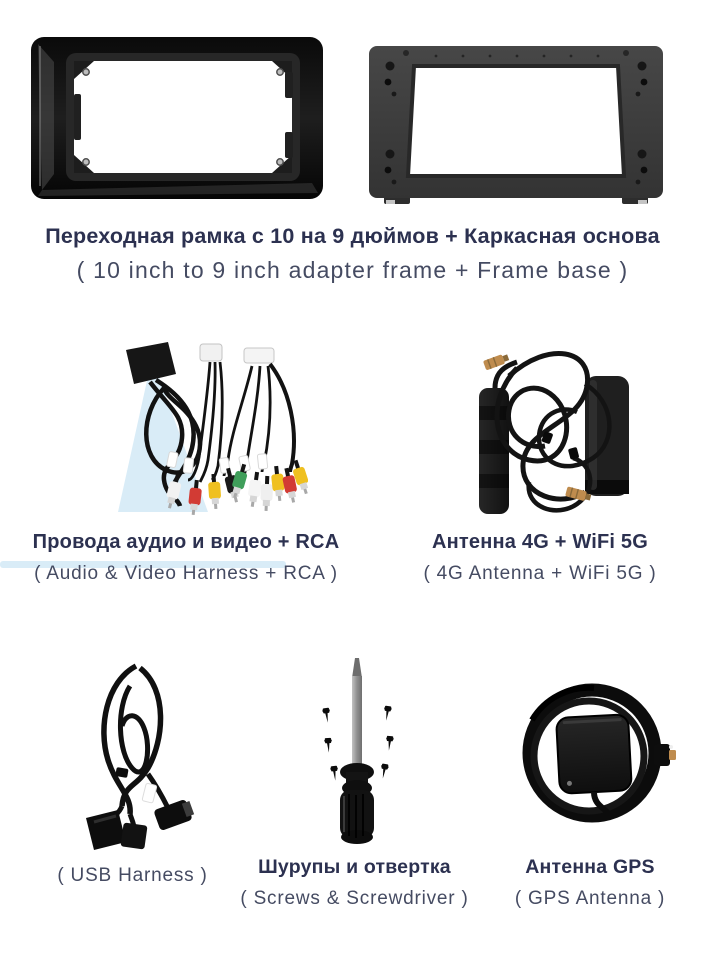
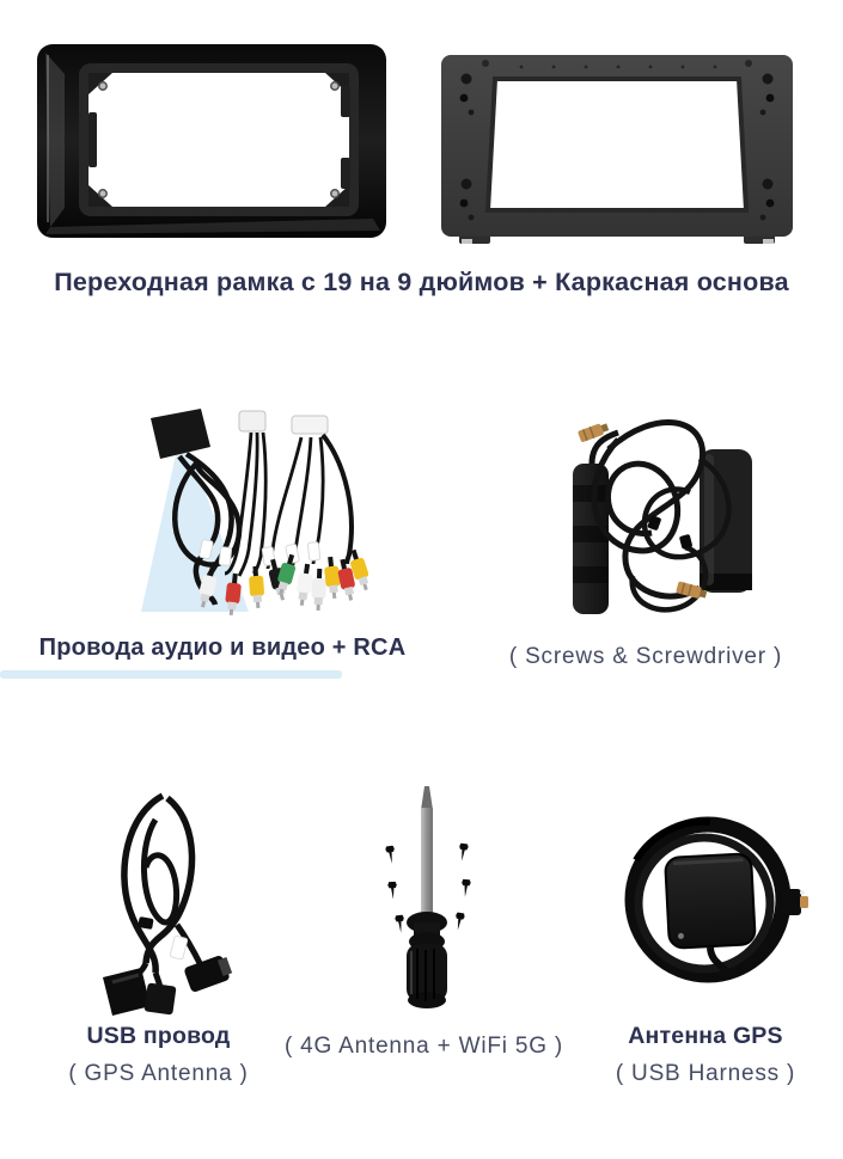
- Переходная рамка с 10 на 9 дюймов + Каркасная основа
+ Переходная рамка с 19 на 9 дюймов + Каркасная основа
- ( 10 inch to 9 inch adapter frame + Frame base )
  Провода аудио и видео + RCA
- ( Audio & Video Harness + RCA )
- Антенна 4G + WiFi 5G
- ( 4G Antenna + WiFi 5G )
+ ( Screws & Screwdriver )
+ USB провод
- ( USB Harness )
+ ( GPS Antenna )
- Шурупы и отвертка
- ( Screws & Screwdriver )
+ ( 4G Antenna + WiFi 5G )
  Антенна GPS
- ( GPS Antenna )
+ ( USB Harness )
